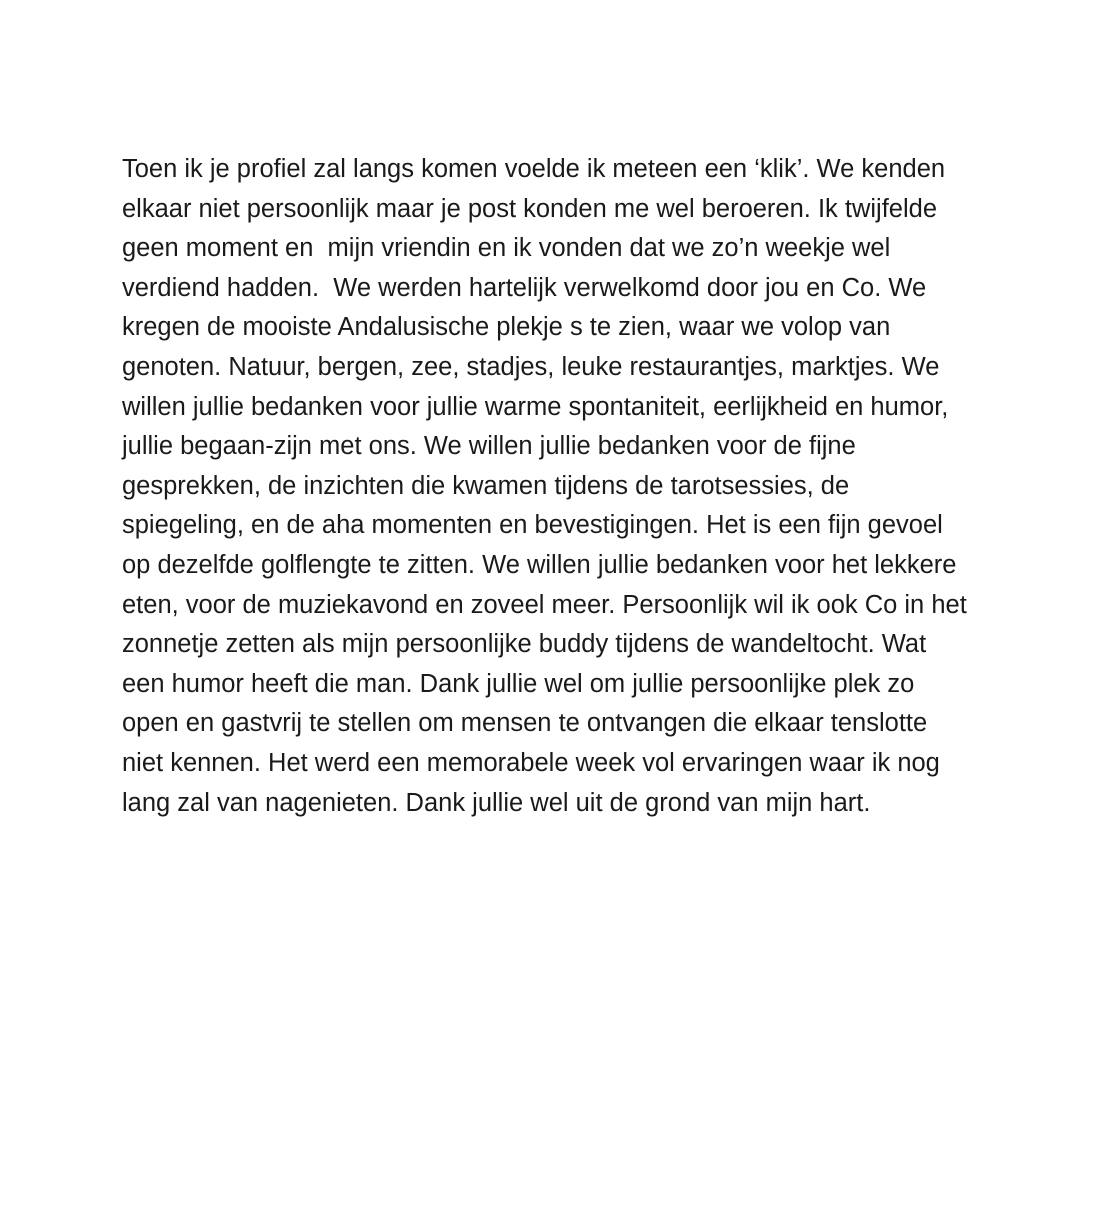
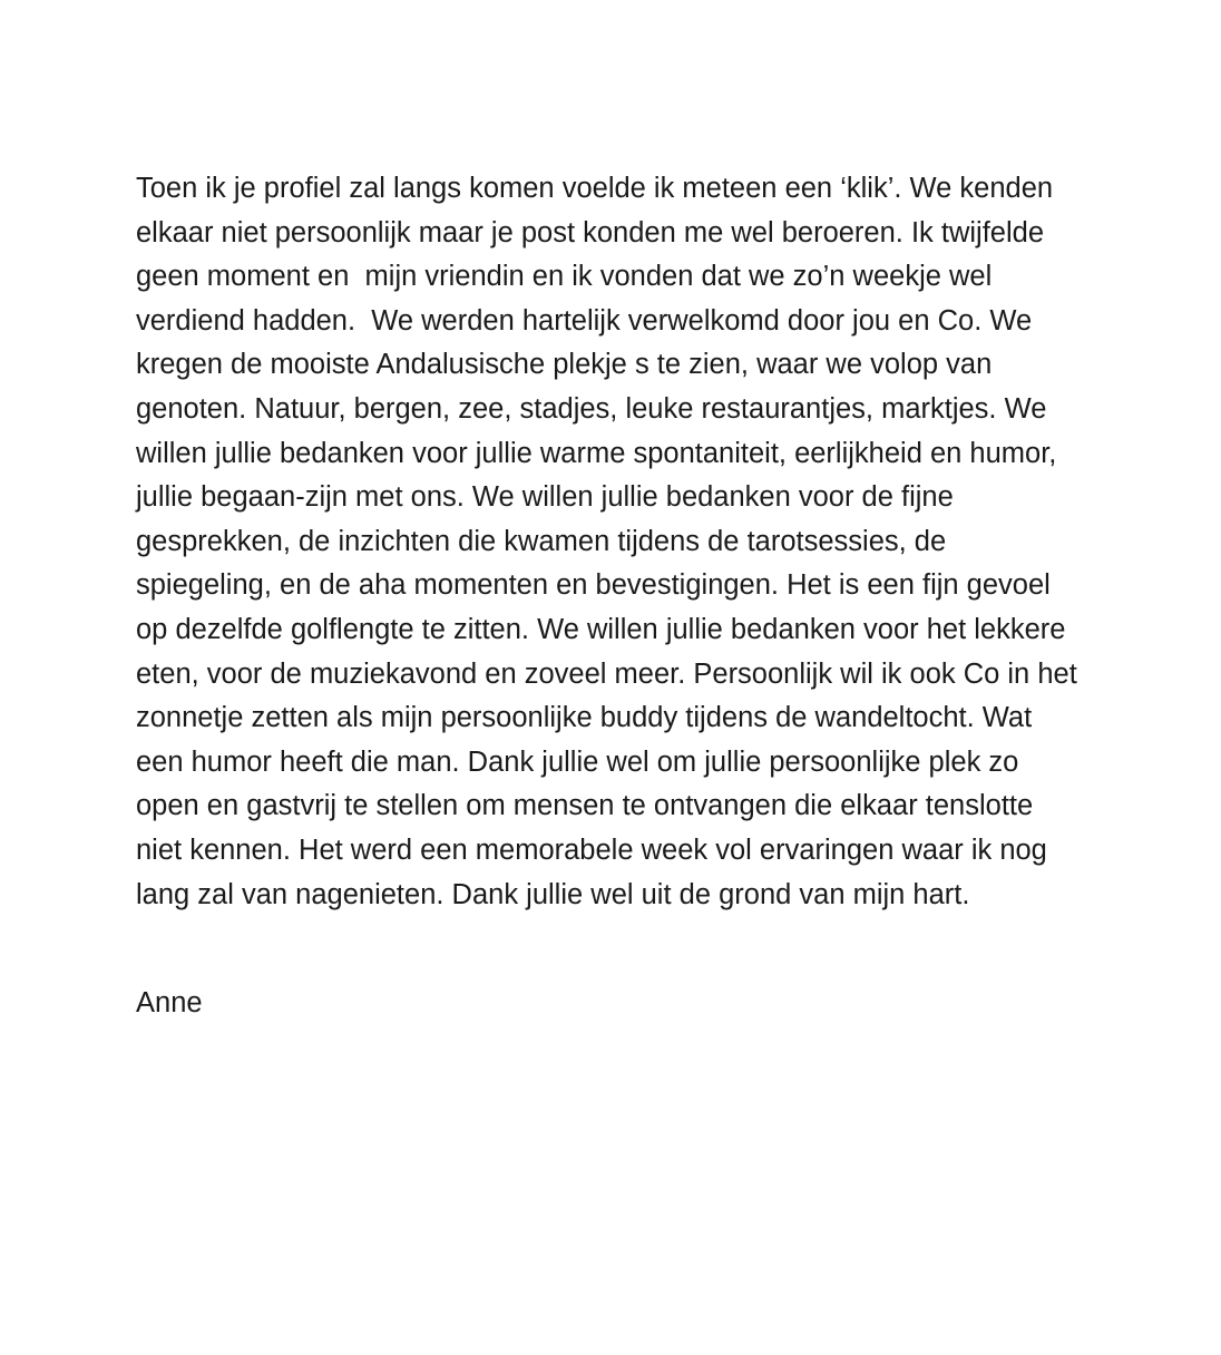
  Toen ik je profiel zal langs komen voelde ik meteen een ‘klik’. We kenden elkaar niet persoonlijk maar je post konden me wel beroeren. Ik twijfelde geen moment en mijn vriendin en ik vonden dat we zo’n weekje wel verdiend hadden. We werden hartelijk verwelkomd door jou en Co. We kregen de mooiste Andalusische plekje s te zien, waar we volop van genoten. Natuur, bergen, zee, stadjes, leuke restaurantjes, marktjes. We willen jullie bedanken voor jullie warme spontaniteit, eerlijkheid en humor, jullie begaan-zijn met ons. We willen jullie bedanken voor de fijne gesprekken, de inzichten die kwamen tijdens de tarotsessies, de spiegeling, en de aha momenten en bevestigingen. Het is een fijn gevoel op dezelfde golflengte te zitten. We willen jullie bedanken voor het lekkere eten, voor de muziekavond en zoveel meer. Persoonlijk wil ik ook Co in het zonnetje zetten als mijn persoonlijke buddy tijdens de wandeltocht. Wat een humor heeft die man. Dank jullie wel om jullie persoonlijke plek zo open en gastvrij te stellen om mensen te ontvangen die elkaar tenslotte niet kennen. Het werd een memorabele week vol ervaringen waar ik nog lang zal van nagenieten. Dank jullie wel uit de grond van mijn hart.
+ Anne
